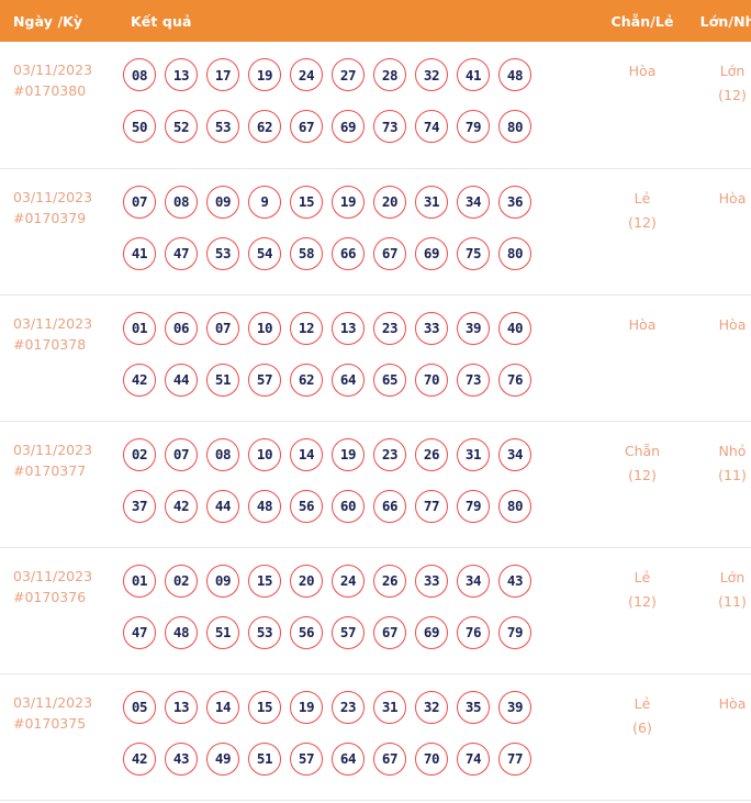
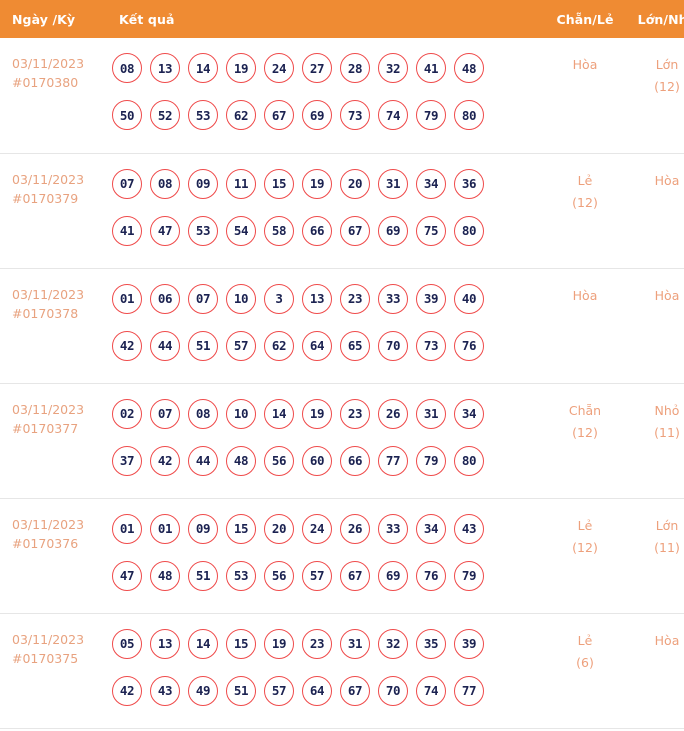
  Ngày /Kỳ	Kết quả	Chẵn/Lẻ	Lớn/Nh
- 03/11/2023#0170380	08 13 17 19 24 27 28 32 41 4850 52 53 62 67 69 73 74 79 80	Hòa	Lớn(12)
+ 03/11/2023#0170380	08 13 14 19 24 27 28 32 41 4850 52 53 62 67 69 73 74 79 80	Hòa	Lớn(12)
- 03/11/2023#0170379	07 08 09 9 15 19 20 31 34 3641 47 53 54 58 66 67 69 75 80	Lẻ(12)	Hòa
+ 03/11/2023#0170379	07 08 09 11 15 19 20 31 34 3641 47 53 54 58 66 67 69 75 80	Lẻ(12)	Hòa
- 03/11/2023#0170378	01 06 07 10 12 13 23 33 39 4042 44 51 57 62 64 65 70 73 76	Hòa	Hòa
+ 03/11/2023#0170378	01 06 07 10 3 13 23 33 39 4042 44 51 57 62 64 65 70 73 76	Hòa	Hòa
  03/11/2023#0170377	02 07 08 10 14 19 23 26 31 3437 42 44 48 56 60 66 77 79 80	Chẵn(12)	Nhỏ(11)
- 03/11/2023#0170376	01 02 09 15 20 24 26 33 34 4347 48 51 53 56 57 67 69 76 79	Lẻ(12)	Lớn(11)
+ 03/11/2023#0170376	01 01 09 15 20 24 26 33 34 4347 48 51 53 56 57 67 69 76 79	Lẻ(12)	Lớn(11)
  03/11/2023#0170375	05 13 14 15 19 23 31 32 35 3942 43 49 51 57 64 67 70 74 77	Lẻ(6)	Hòa
